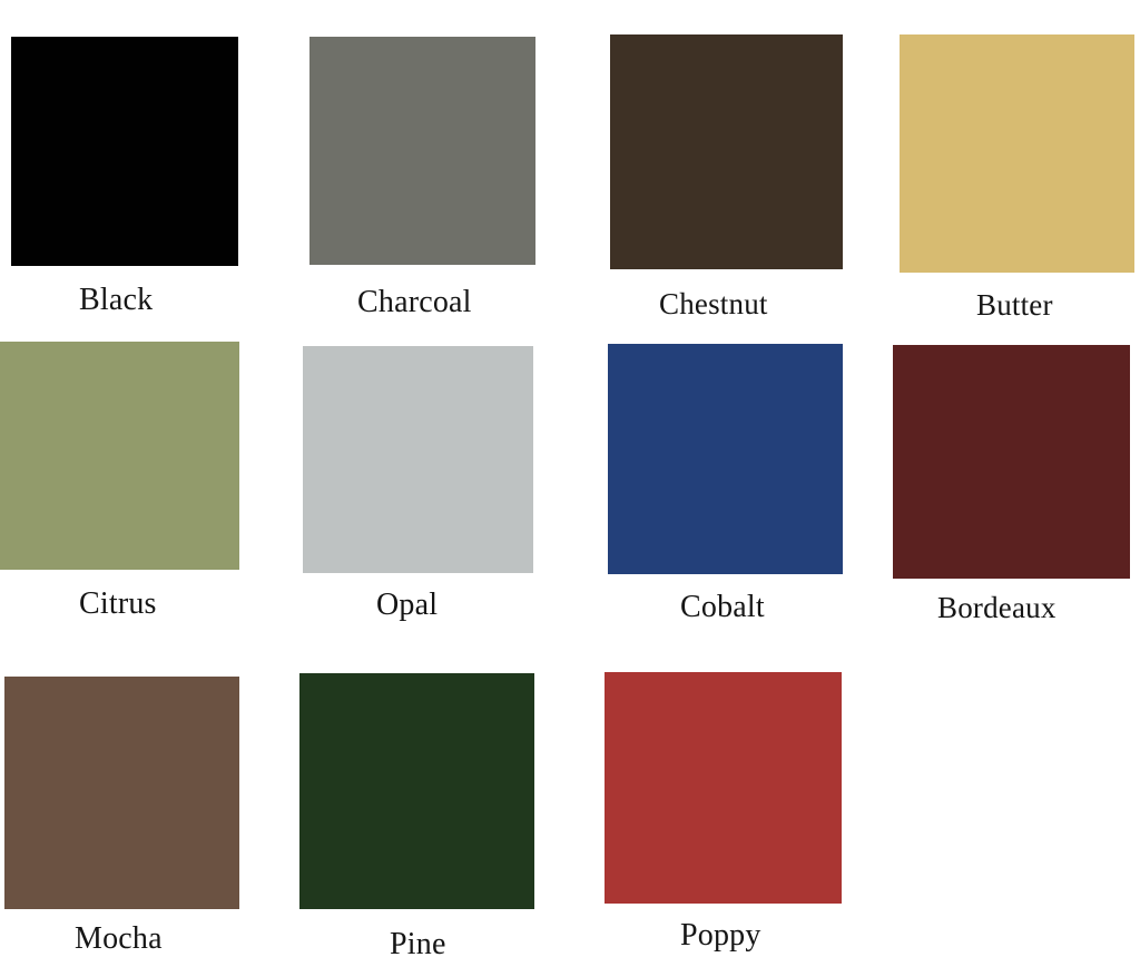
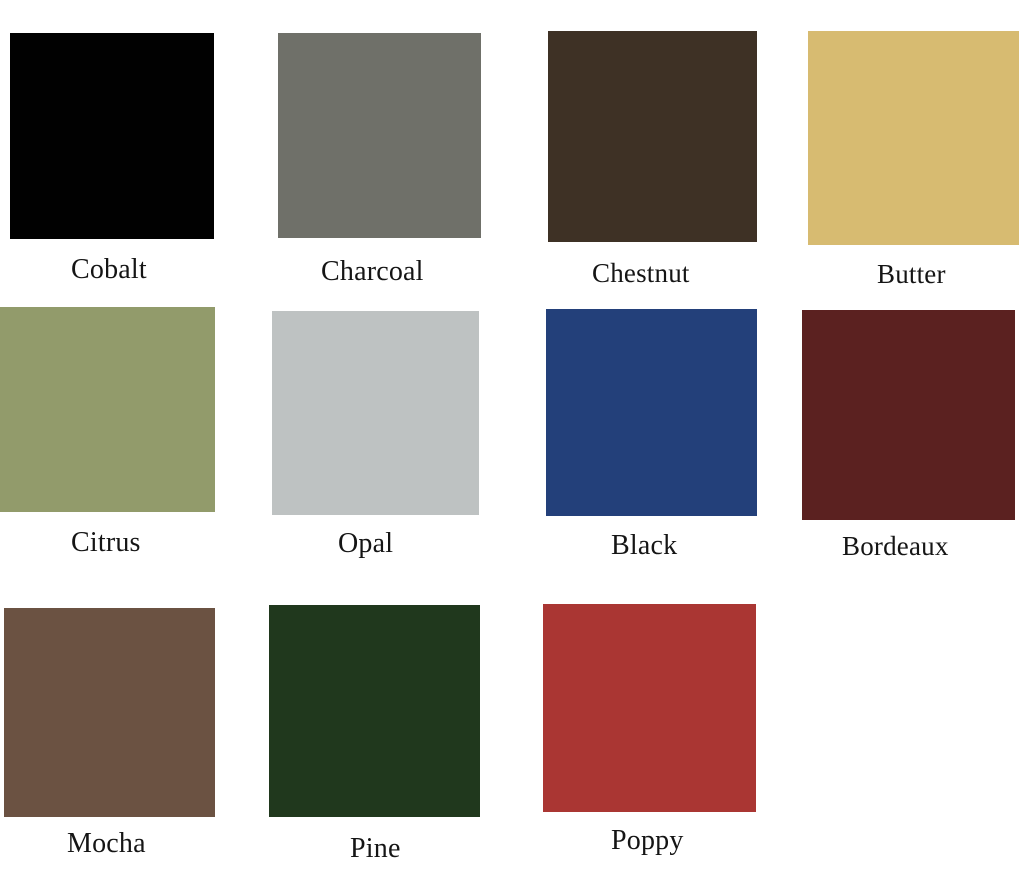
- Black
+ Cobalt
  Charcoal
  Chestnut
  Butter
  Citrus
  Opal
- Cobalt
+ Black
  Bordeaux
  Mocha
  Pine
  Poppy
